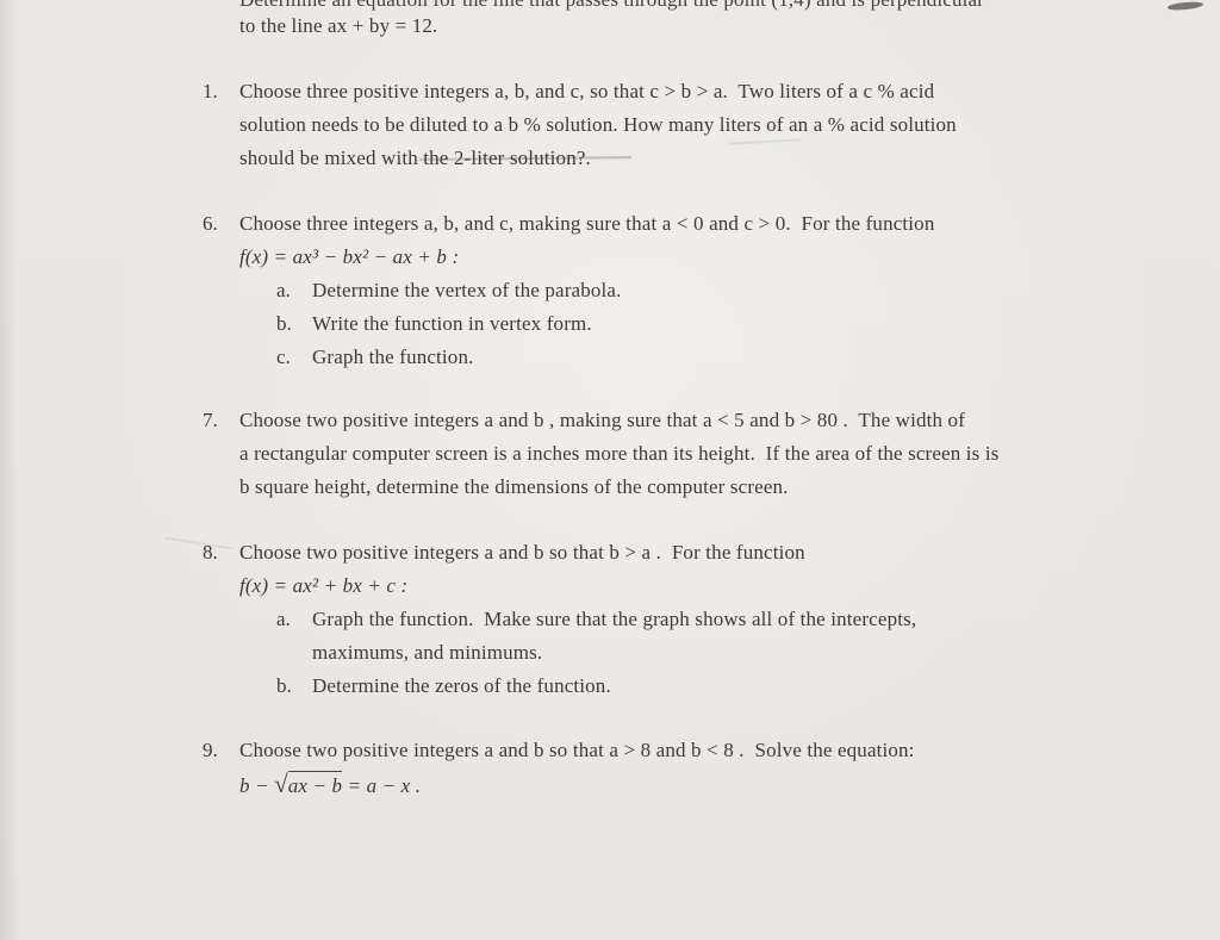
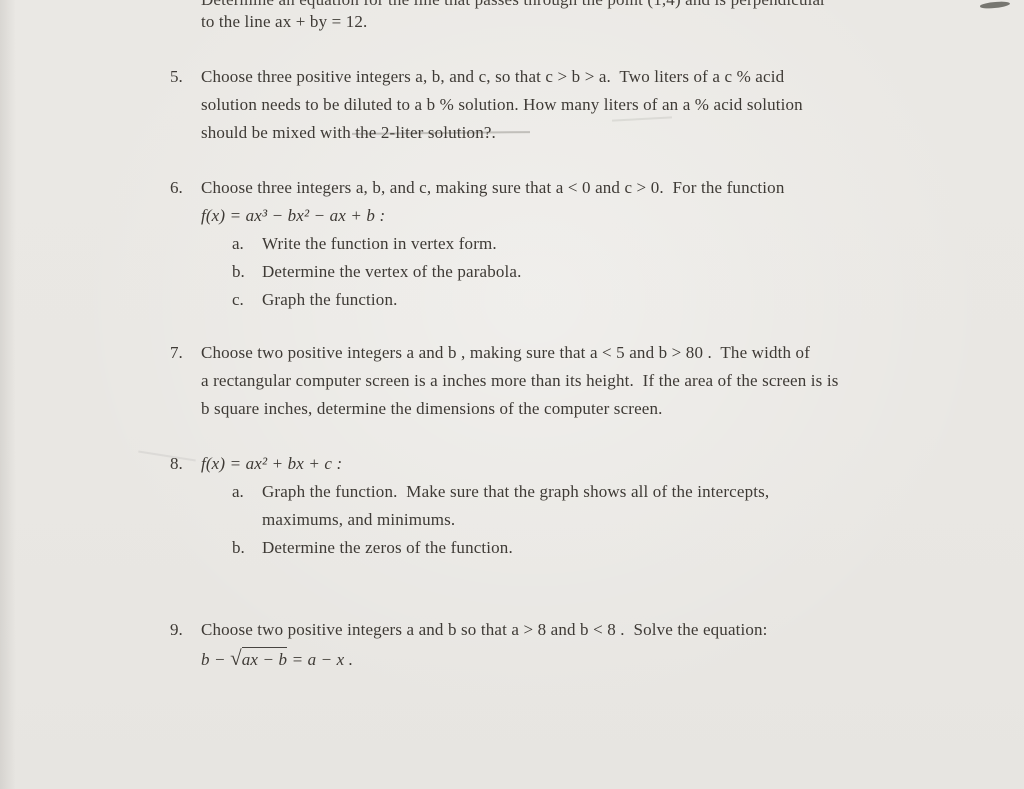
  to the line ax + by = 12.
- 1.
+ 5.
  Choose three positive integers a, b, and c, so that c > b > a. Two liters of a c % acid
  solution needs to be diluted to a b % solution. How many liters of an a % acid solution
  should be mixed with the 2-liter solution?.
  6.
  Choose three integers a, b, and c, making sure that a < 0 and c > 0. For the function
  f(x) = ax³ − bx² − ax + b :
  a.
- Determine the vertex of the parabola.
+ Write the function in vertex form.
  b.
- Write the function in vertex form.
+ Determine the vertex of the parabola.
  c.
  Graph the function.
  7.
  Choose two positive integers a and b , making sure that a < 5 and b > 80 . The width of
  a rectangular computer screen is a inches more than its height. If the area of the screen is is
- b square height, determine the dimensions of the computer screen.
+ b square inches, determine the dimensions of the computer screen.
  8.
- Choose two positive integers a and b so that b > a . For the function
  f(x) = ax² + bx + c :
  a.
  Graph the function. Make sure that the graph shows all of the intercepts,
  maximums, and minimums.
  b.
  Determine the zeros of the function.
  9.
  Choose two positive integers a and b so that a > 8 and b < 8 . Solve the equation:
  b − √ax − b = a − x .
